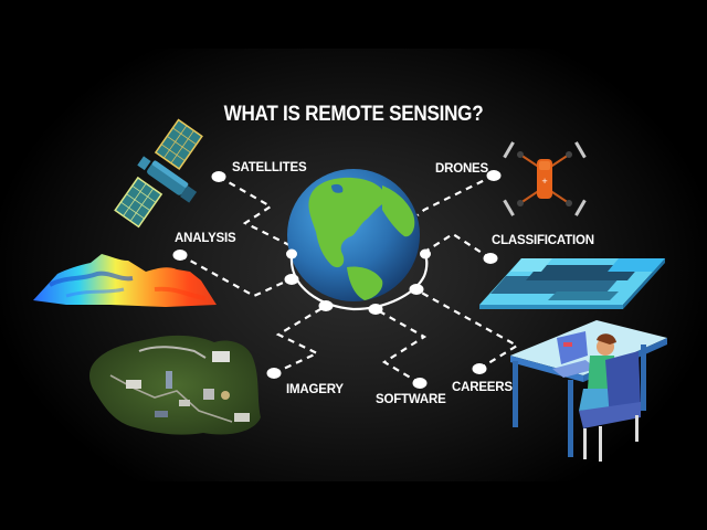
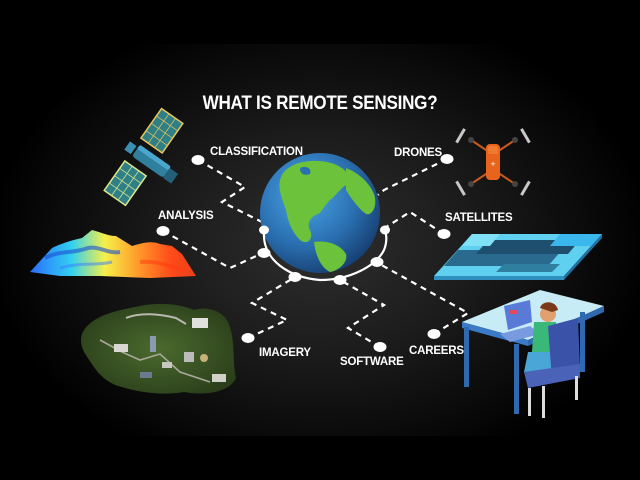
  WHAT IS REMOTE SENSING?
  +
- SATELLITES
+ CLASSIFICATION
  ANALYSIS
  IMAGERY
  SOFTWARE
  CAREERS
- CLASSIFICATION
+ SATELLITES
  DRONES
